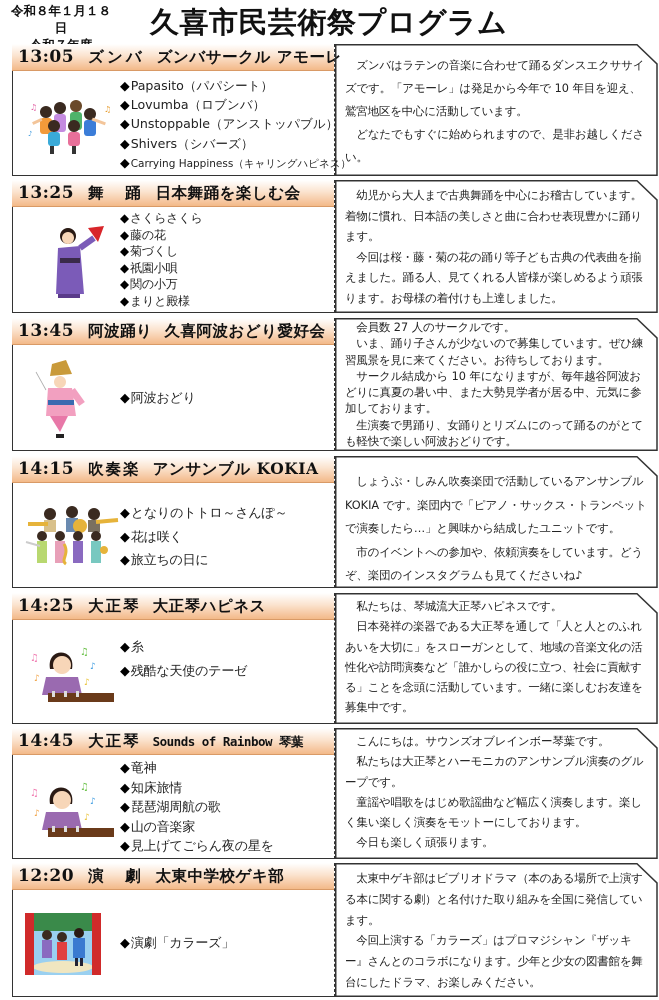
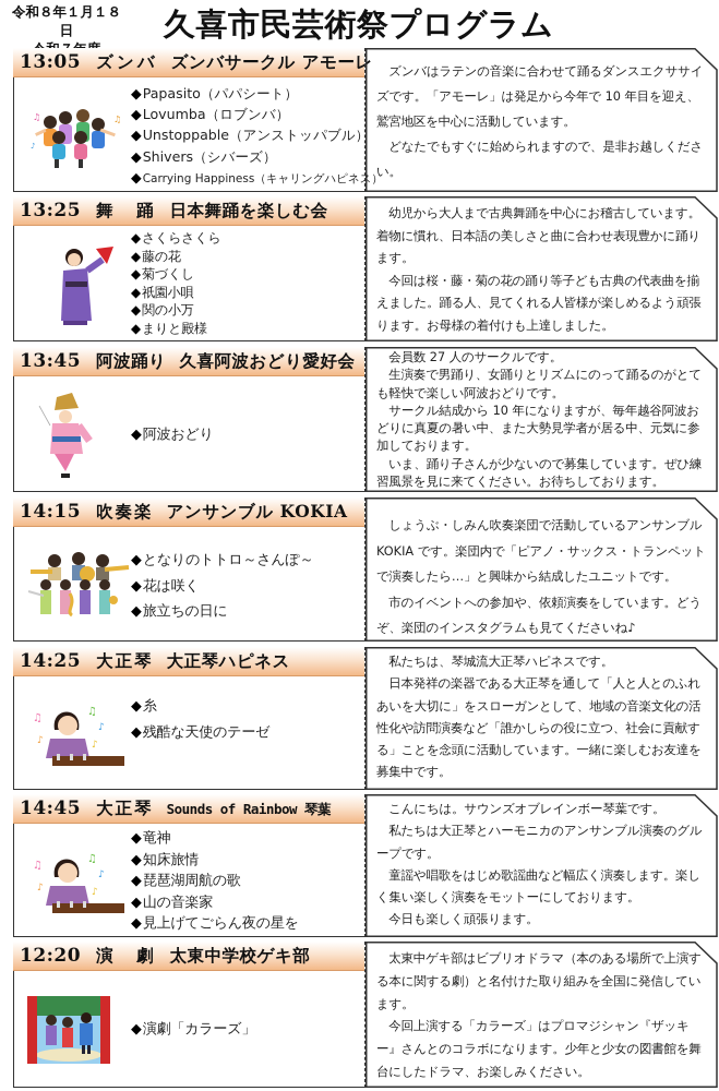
  令和８年１月１８日
  久喜市民芸術祭プログラム
  13:05 ズンバ ズンバサークル アモーレ
  ♫
  ♫
  ♪
  ◆Papasito（パパシート）
  ◆Lovumba（ロブンバ）
  ◆Unstoppable（アンストッパブル）
  ◆Shivers（シバーズ）
  ◆Carrying Happiness（キャリングハピネ）
  ズンバはラテンの音楽に合わせて踊るダンスエクササイズです。「アモーレ」は発足から今年で 10 年目を迎え、鷲宮地区を中心に活動しています。
  どなたでもすぐに始められますので、是非お越しください。
  13:25 舞 踊 日本舞踊を楽しむ会
  ◆さくらさくら
  ◆藤の花
  ◆菊づくし
  ◆祇園小唄
  ◆関の小万
  ◆まりと殿様
  幼児から大人まで古典舞踊を中心にお稽古しています。着物に慣れ、日本語の美しさと曲に合わせ表現豊かに踊ります。
  今回は桜・藤・菊の花の踊り等子ども古典の代表曲を揃えました。踊る人、見てくれる人皆様が楽しめるよう頑張ります。お母様の着付けも上達しました。
  13:45 阿波踊り 久喜阿波おどり愛好会
  ◆阿波おどり
  会員数 27 人のサークルです。
- いま、踊り子さんが少ないので募集しています。ぜひ練習風景を見に来てください。お待ちしております。
+ 生演奏で男踊り、女踊りとリズムにのって踊るのがとても軽快で楽しい阿波おどりです。
  サークル結成から 10 年になりますが、毎年越谷阿波おどりに真夏の暑い中、また大勢見学者が居る中、元気に参加しております。
- 生演奏で男踊り、女踊りとリズムにのって踊るのがとても軽快で楽しい阿波おどりです。
+ いま、踊り子さんが少ないので募集しています。ぜひ練習風景を見に来てください。お待ちしております。
  14:15 吹奏楽 アンサンブル KOKIA
  ◆となりのトトロ～さんぽ～
  ◆花は咲く
  ◆旅立ちの日に
  しょうぶ・しみん吹奏楽団で活動しているアンサンブル KOKIA です。楽団内で「ピアノ・サックス・トランペットで演奏したら…」と興味から結成したユニットです。
  市のイベントへの参加や、依頼演奏をしています。どうぞ、楽団のインスタグラムも見てくださいね♪
  14:25 大正琴 大正琴ハピネス
  ♫
  ♫
  ♪
  ♪
  ♪
  ◆糸
  ◆残酷な天使のテーゼ
  私たちは、琴城流大正琴ハピネスです。
  日本発祥の楽器である大正琴を通して「人と人とのふれあいを大切に」をスローガンとして、地域の音楽文化の活性化や訪問演奏など「誰かしらの役に立つ、社会に貢献する」ことを念頭に活動しています。一緒に楽しむお友達を募集中です。
  14:45 大正琴 Sounds of Rainbow 琴葉
  ♫
  ♫
  ♪
  ♪
  ♪
  ◆竜神
  ◆知床旅情
  ◆琵琶湖周航の歌
  ◆山の音楽家
  ◆見上げてごらん夜の星を
  こんにちは。サウンズオブレインボー琴葉です。
  私たちは大正琴とハーモニカのアンサンブル演奏のグループです。
  童謡や唱歌をはじめ歌謡曲など幅広く演奏します。楽しく集い楽しく演奏をモットーにしております。
  今日も楽しく頑張ります。
  12:20 演 劇 太東中学校ゲキ部
  ◆演劇「カラーズ」
  太東中ゲキ部はビブリオドラマ（本のある場所で上演する本に関する劇）と名付けた取り組みを全国に発信しています。
  今回上演する「カラーズ」はプロマジシャン『ザッキー』さんとのコラボになります。少年と少女の図書館を舞台にしたドラマ、お楽しみください。
